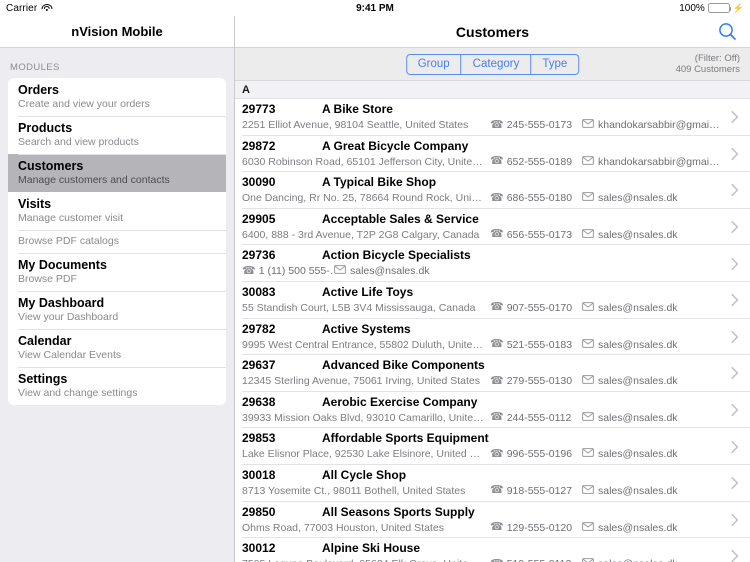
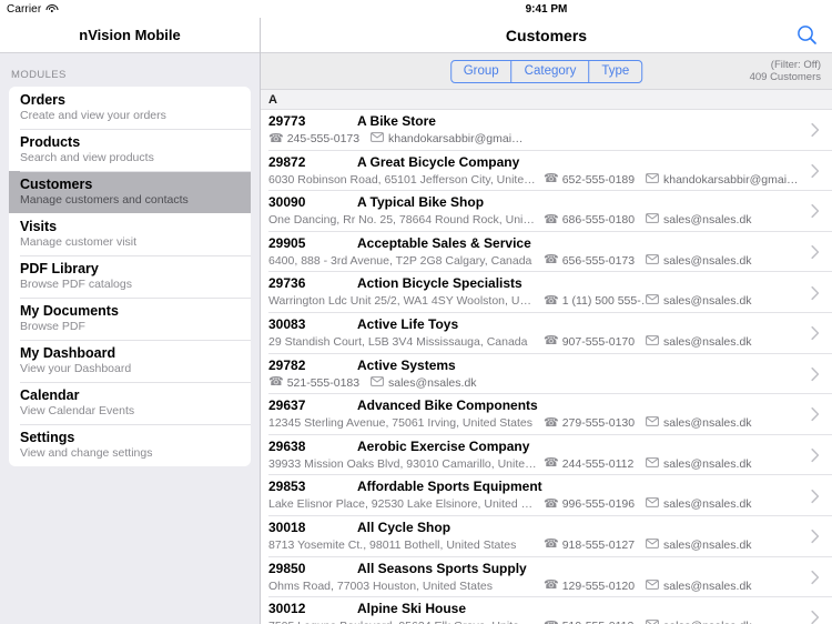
  Carrier
  9:41 PM
- 100%
- ⚡
  nVision Mobile
  MODULES
  Orders
  Create and view your orders
  Products
  Search and view products
  Customers
  Manage customers and contacts
  Visits
  Manage customer visit
+ PDF Library
  Browse PDF catalogs
  My Documents
  Browse PDF
  My Dashboard
  View your Dashboard
  Calendar
  View Calendar Events
  Settings
  View and change settings
  Customers
  Group
  Category
  Type
  (Filter: Off)
  409 Customers
  A
  29773
  A Bike Store
- 2251 Elliot Avenue, 98104 Seattle, United States
  ☎
  245-555-0173
  khandokarsabbir@gmai…
  29872
  A Great Bicycle Company
  6030 Robinson Road, 65101 Jefferson City, Unite…
  ☎
  652-555-0189
  khandokarsabbir@gmai…
  30090
  A Typical Bike Shop
  One Dancing, Rr No. 25, 78664 Round Rock, Unit…
  ☎
  686-555-0180
  sales@nsales.dk
  29905
  Acceptable Sales & Service
  6400, 888 - 3rd Avenue, T2P 2G8 Calgary, Canada
  ☎
  656-555-0173
  sales@nsales.dk
  29736
  Action Bicycle Specialists
+ Warrington Ldc Unit 25/2, WA1 4SY Woolston, Uni…
  ☎
  1 (11) 500 555-
  sales@nsales.dk
  30083
  Active Life Toys
- 55 Standish Court, L5B 3V4 Mississauga, Canada
+ 29 Standish Court, L5B 3V4 Mississauga, Canada
  ☎
  907-555-0170
  sales@nsales.dk
  29782
  Active Systems
- 9995 West Central Entrance, 55802 Duluth, Unite…
  ☎
  521-555-0183
  sales@nsales.dk
  29637
  Advanced Bike Components
  12345 Sterling Avenue, 75061 Irving, United States
  ☎
  279-555-0130
  sales@nsales.dk
  29638
  Aerobic Exercise Company
  39933 Mission Oaks Blvd, 93010 Camarillo, Unite…
  ☎
  244-555-0112
  sales@nsales.dk
  29853
  Affordable Sports Equipment
  Lake Elisnor Place, 92530 Lake Elsinore, United S…
  ☎
  996-555-0196
  sales@nsales.dk
  30018
  All Cycle Shop
  8713 Yosemite Ct., 98011 Bothell, United States
  ☎
  918-555-0127
  sales@nsales.dk
  29850
  All Seasons Sports Supply
  Ohms Road, 77003 Houston, United States
  ☎
  129-555-0120
  sales@nsales.dk
  30012
  Alpine Ski House
